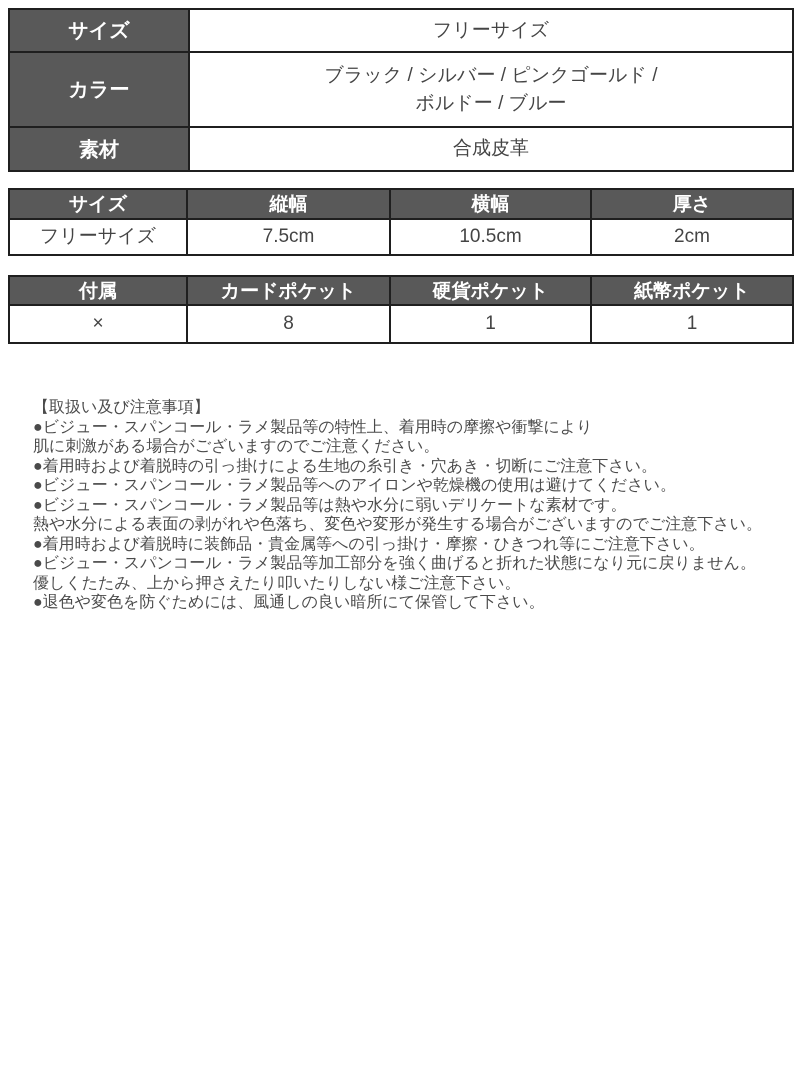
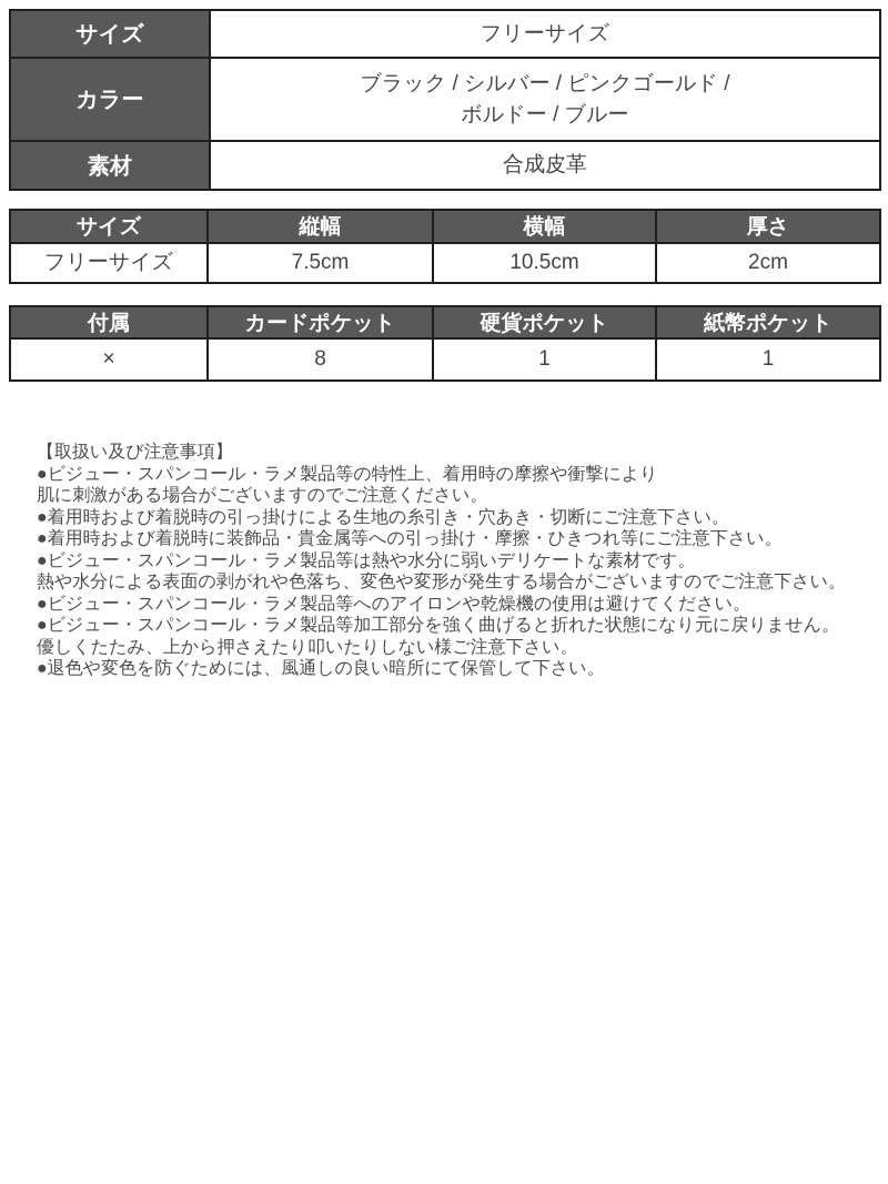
  サイズ	フリーサイズ
  カラー	ブラック / シルバー / ピンクゴールド / ボルドー / ブルー
  素材	合成皮革
  サイズ	縦幅	横幅	厚さ
  フリーサイズ	7.5cm	10.5cm	2cm
  付属	カードポケット	硬貨ポケット	紙幣ポケット
  ×	8	1	1
  【取扱い及び注意事項】
  ●ビジュー・スパンコール・ラメ製品等の特性上、着用時の摩擦や衝撃により
  肌に刺激がある場合がございますのでご注意ください。
  ●着用時および着脱時の引っ掛けによる生地の糸引き・穴あき・切断にご注意下さい。
- ●ビジュー・スパンコール・ラメ製品等へのアイロンや乾燥機の使用は避けてください。
+ ●着用時および着脱時に装飾品・貴金属等への引っ掛け・摩擦・ひきつれ等にご注意下さい。
  ●ビジュー・スパンコール・ラメ製品等は熱や水分に弱いデリケートな素材です。
  熱や水分による表面の剥がれや色落ち、変色や変形が発生する場合がございますのでご注意下さい。
- ●着用時および着脱時に装飾品・貴金属等への引っ掛け・摩擦・ひきつれ等にご注意下さい。
+ ●ビジュー・スパンコール・ラメ製品等へのアイロンや乾燥機の使用は避けてください。
  ●ビジュー・スパンコール・ラメ製品等加工部分を強く曲げると折れた状態になり元に戻りません。
  優しくたたみ、上から押さえたり叩いたりしない様ご注意下さい。
  ●退色や変色を防ぐためには、風通しの良い暗所にて保管して下さい。
